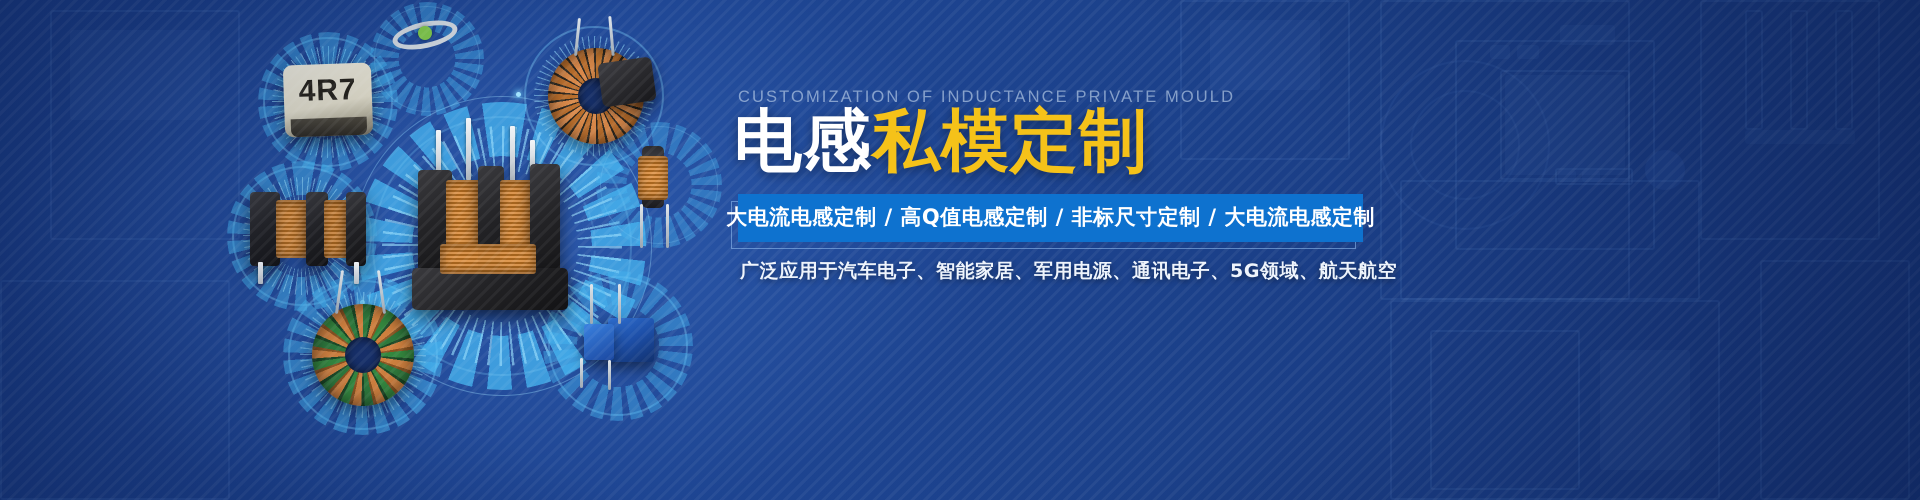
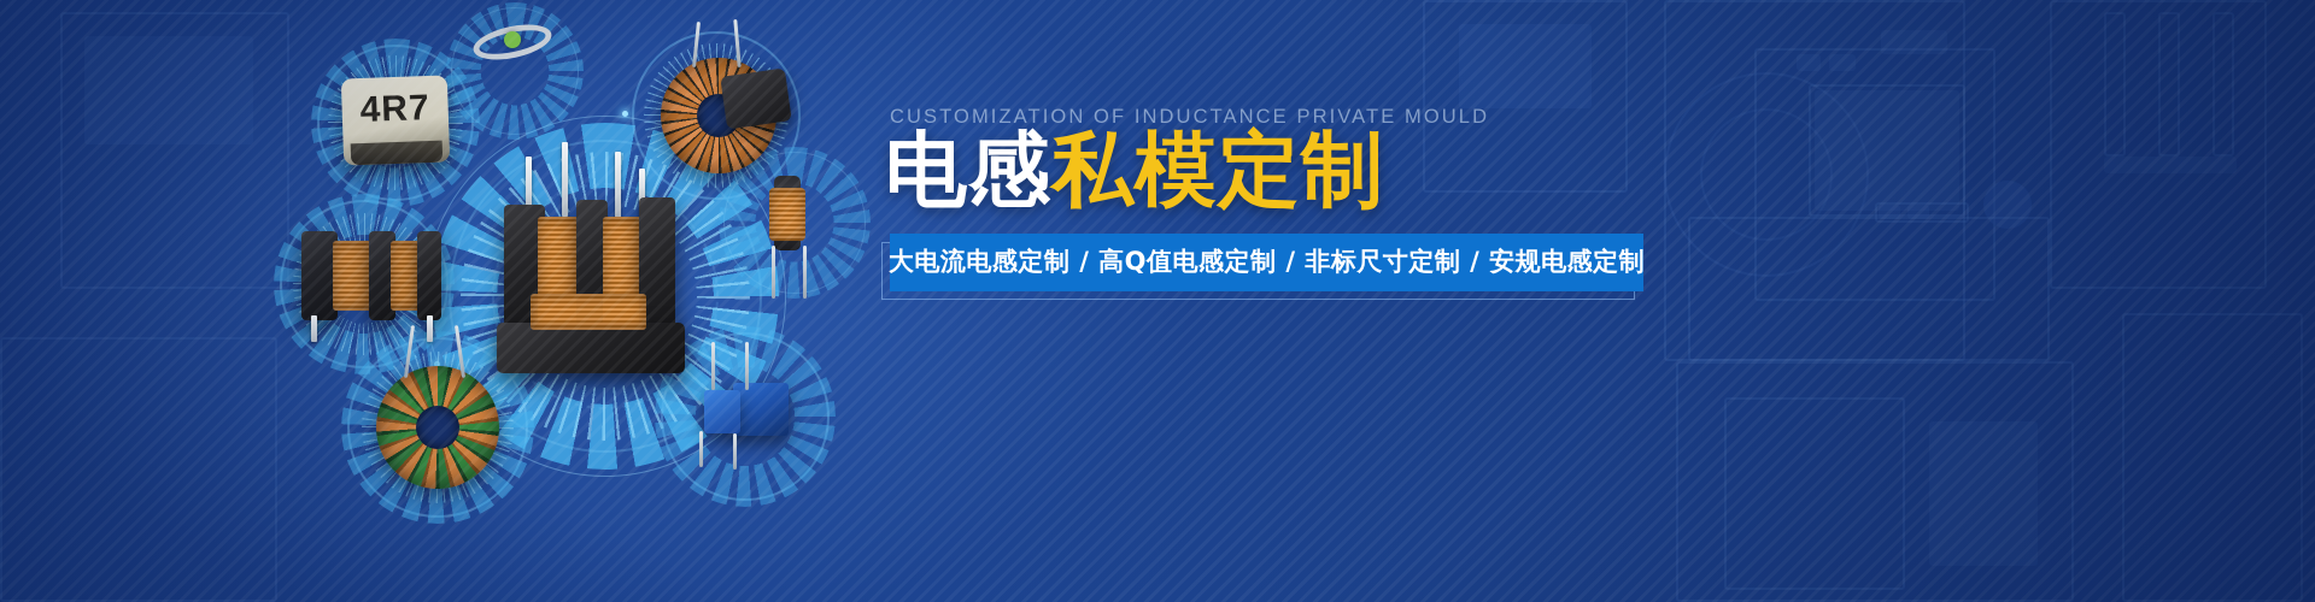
  CUSTOMIZATION OF INDUCTANCE PRIVATE MOULD
  电感私模定制
- 大电流电感定制 / 高Q值电感定制 / 非标尺寸定制 / 大电流电感定制
+ 大电流电感定制 / 高Q值电感定制 / 非标尺寸定制 / 安规电感定制
- 广泛应用于汽车电子、智能家居、军用电源、通讯电子、5G领域、航天航空
